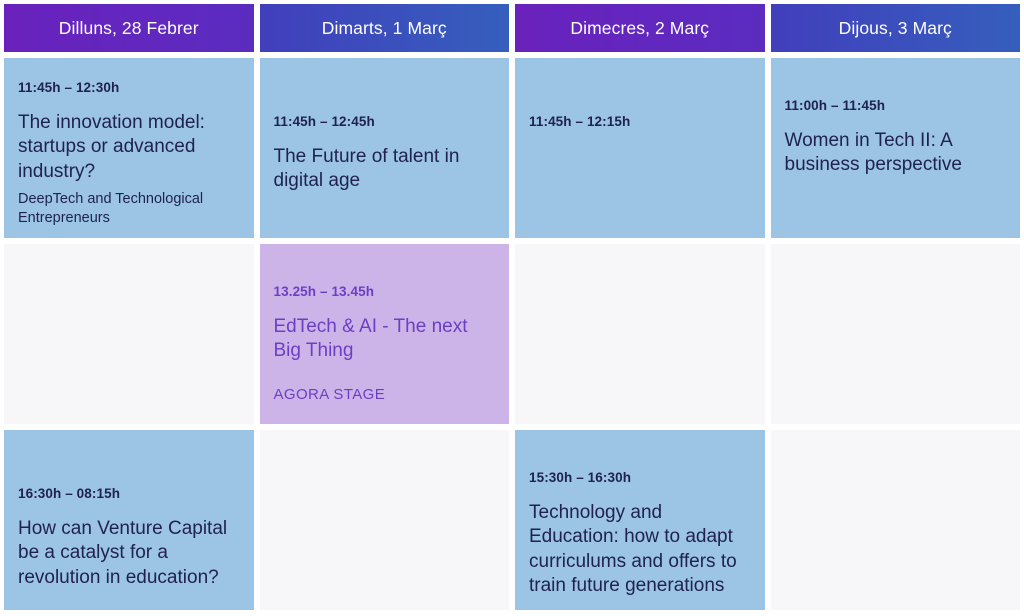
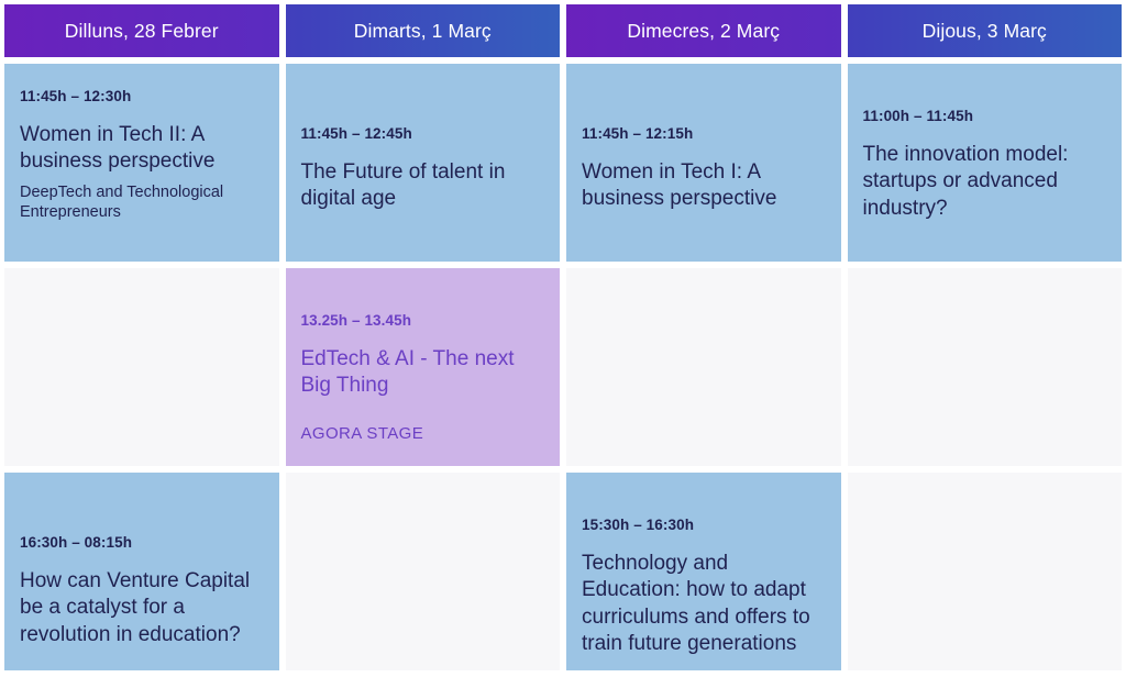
  Dilluns, 28 Febrer
  Dimarts, 1 Març
  Dimecres, 2 Març
  Dijous, 3 Març
  11:45h – 12:30h
- The innovation model: startups or advanced industry?
+ Women in Tech II: A business perspective
  DeepTech and Technological Entrepreneurs
  11:45h – 12:45h
  The Future of talent in digital age
  11:45h – 12:15h
+ Women in Tech I: A business perspective
  11:00h – 11:45h
- Women in Tech II: A business perspective
+ The innovation model: startups or advanced industry?
  13.25h – 13.45h
  EdTech & AI - The next Big Thing
  AGORA STAGE
  16:30h – 08:15h
  How can Venture Capital be a catalyst for a revolution in education?
  15:30h – 16:30h
  Technology and Education: how to adapt curriculums and offers to train future generations
